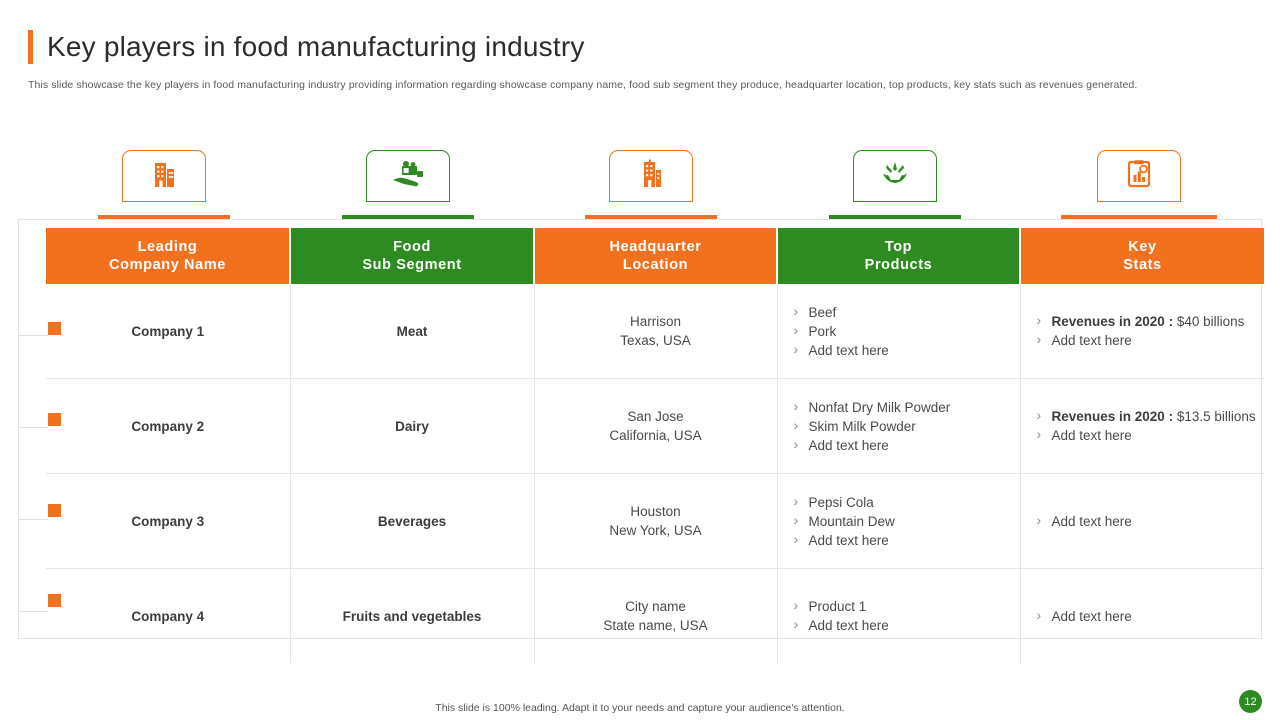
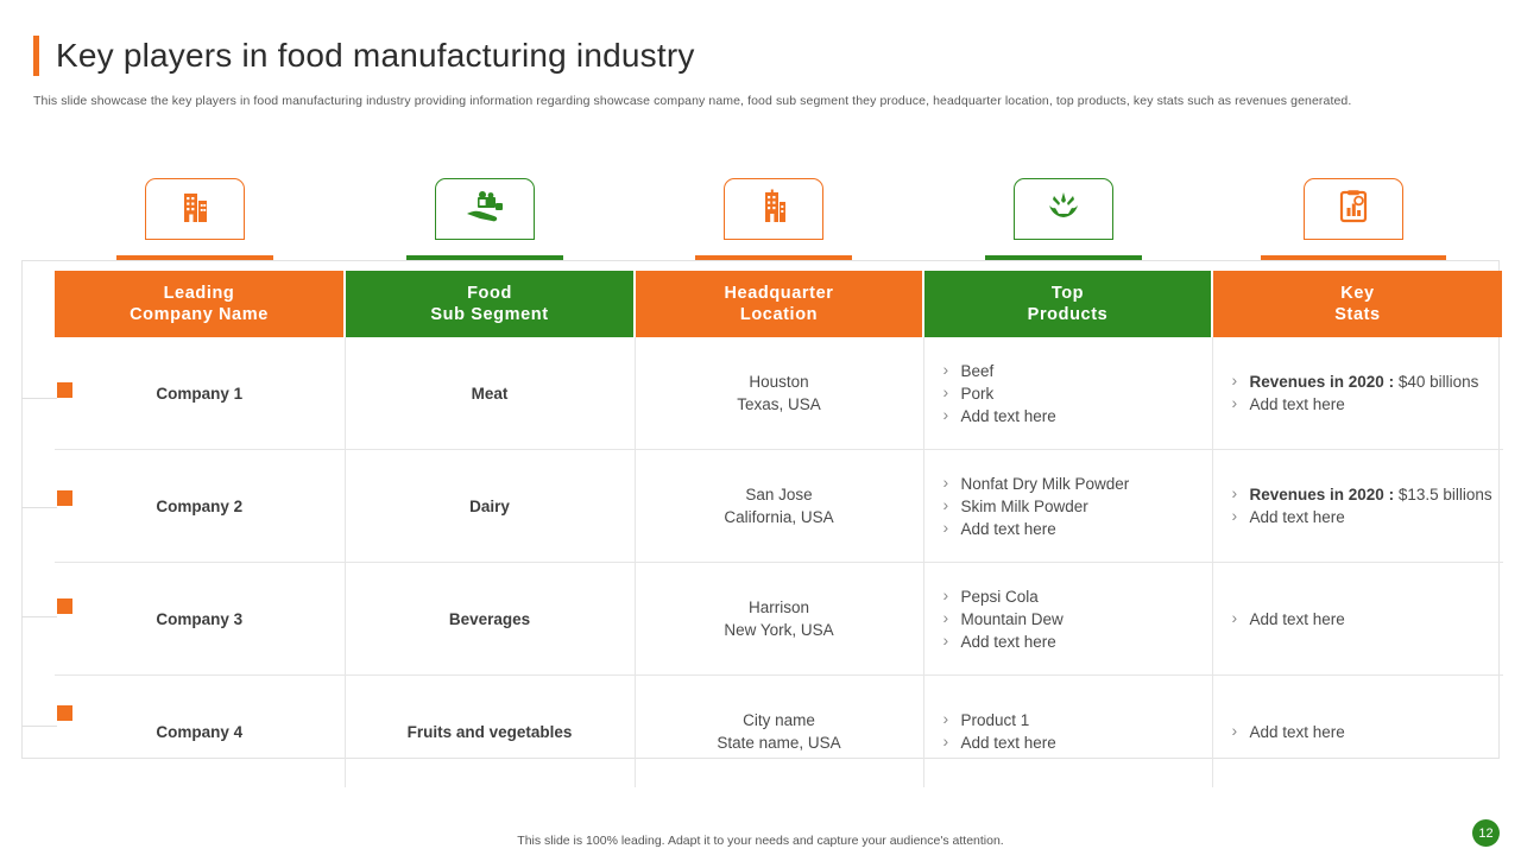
  Key players in food manufacturing industry
  This slide showcase the key players in food manufacturing industry providing information regarding showcase company name, food sub segment they produce, headquarter location, top products, key stats such as revenues generated.
  Leading Company Name	Food Sub Segment	Headquarter Location	Top Products	Key Stats
- Company 1	Meat	Harrison Texas, USA	Beef Pork Add text here	Revenues in 2020 : $40 billions Add text here
+ Company 1	Meat	Houston Texas, USA	Beef Pork Add text here	Revenues in 2020 : $40 billions Add text here
  Company 2	Dairy	San Jose California, USA	Nonfat Dry Milk Powder Skim Milk Powder Add text here	Revenues in 2020 : $13.5 billions Add text here
- Company 3	Beverages	Houston New York, USA	Pepsi Cola Mountain Dew Add text here	Add text here
+ Company 3	Beverages	Harrison New York, USA	Pepsi Cola Mountain Dew Add text here	Add text here
  Company 4	Fruits and vegetables	City name State name, USA	Product 1 Add text here	Add text here
  This slide is 100% leading. Adapt it to your needs and capture your audience's attention.
  12
